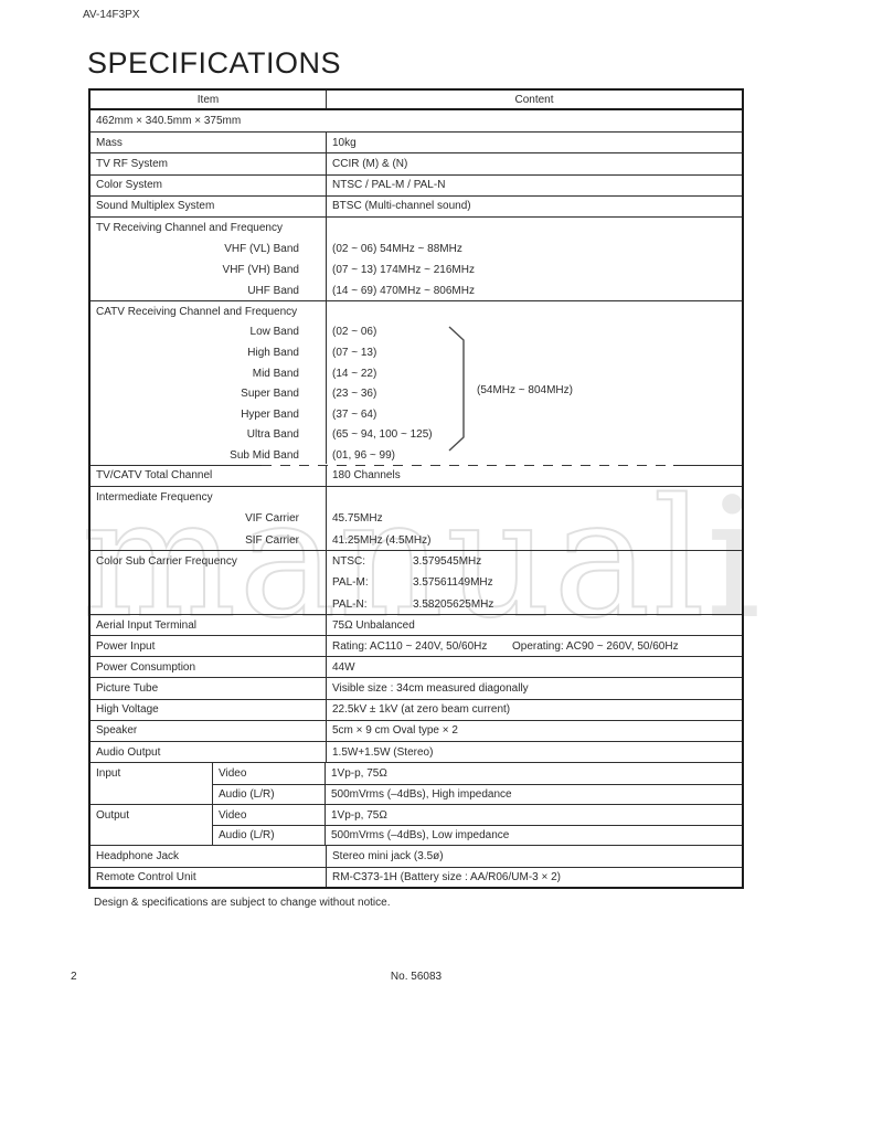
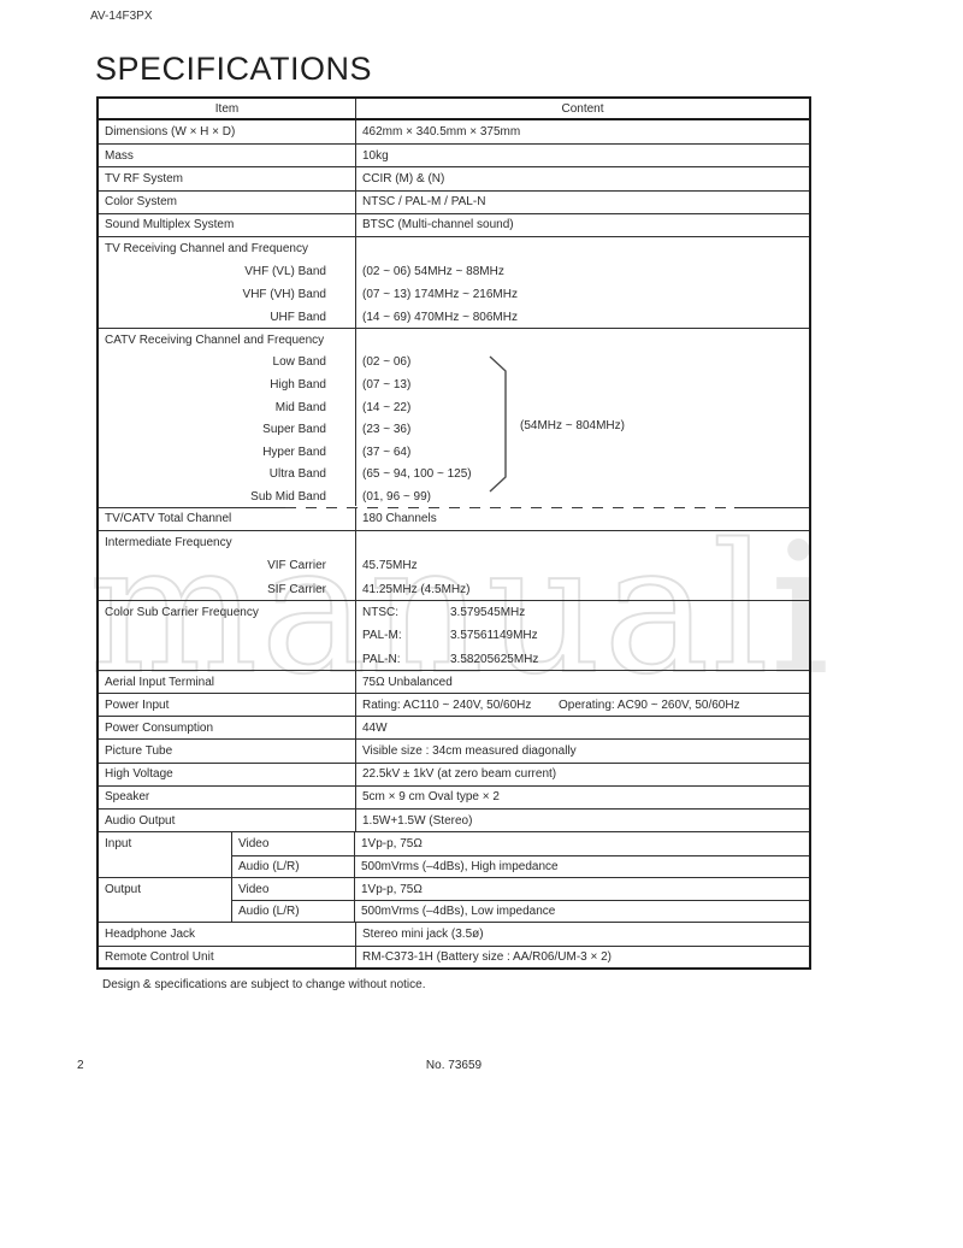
  AV-14F3PX
  SPECIFICATIONS
  manuali
  Item
  Content
+ Dimensions (W × H × D)
  462mm × 340.5mm × 375mm
  Mass
  10kg
  TV RF System
  CCIR (M) & (N)
  Color System
  NTSC / PAL-M / PAL-N
  Sound Multiplex System
  BTSC (Multi-channel sound)
  TV Receiving Channel and Frequency
  VHF (VL) Band
  VHF (VH) Band
  UHF Band
  (02 ~ 06) 54MHz ~ 88MHz
  (07 ~ 13) 174MHz ~ 216MHz
  (14 ~ 69) 470MHz ~ 806MHz
  CATV Receiving Channel and Frequency
  Low Band
  High Band
  Mid Band
  Super Band
  Hyper Band
  Ultra Band
  Sub Mid Band
  (02 ~ 06)
  (07 ~ 13)
  (14 ~ 22)
  (23 ~ 36)
  (37 ~ 64)
  (65 ~ 94, 100 ~ 125)
  (01, 96 ~ 99)
  TV/CATV Total Channel
  180 Channels
  Intermediate Frequency
  VIF Carrier
  SIF Carrier
  45.75MHz
  41.25MHz (4.5MHz)
  Color Sub Carrier Frequency
  NTSC:
  3.579545MHz
  PAL-M:
  3.57561149MHz
  PAL-N:
  3.58205625MHz
  Aerial Input Terminal
  75Ω Unbalanced
  Power Input
  Rating: AC110 ~ 240V, 50/60Hz
  Operating: AC90 ~ 260V, 50/60Hz
  Power Consumption
  44W
  Picture Tube
  Visible size : 34cm measured diagonally
  High Voltage
  22.5kV ± 1kV (at zero beam current)
  Speaker
  5cm × 9 cm Oval type × 2
  Audio Output
  1.5W+1.5W (Stereo)
  Input
  Video
  1Vp-p, 75Ω
  Audio (L/R)
  500mVrms (–4dBs), High impedance
  Output
  Video
  1Vp-p, 75Ω
  Audio (L/R)
  500mVrms (–4dBs), Low impedance
  Headphone Jack
  Stereo mini jack (3.5ø)
  Remote Control Unit
  RM-C373-1H (Battery size : AA/R06/UM-3 × 2)
  (54MHz ~ 804MHz)
  Design & specifications are subject to change without notice.
  2
- No. 56083
+ No. 73659
